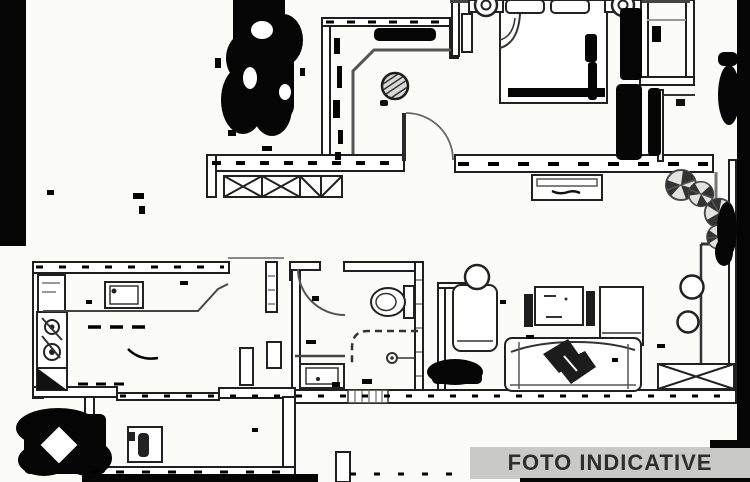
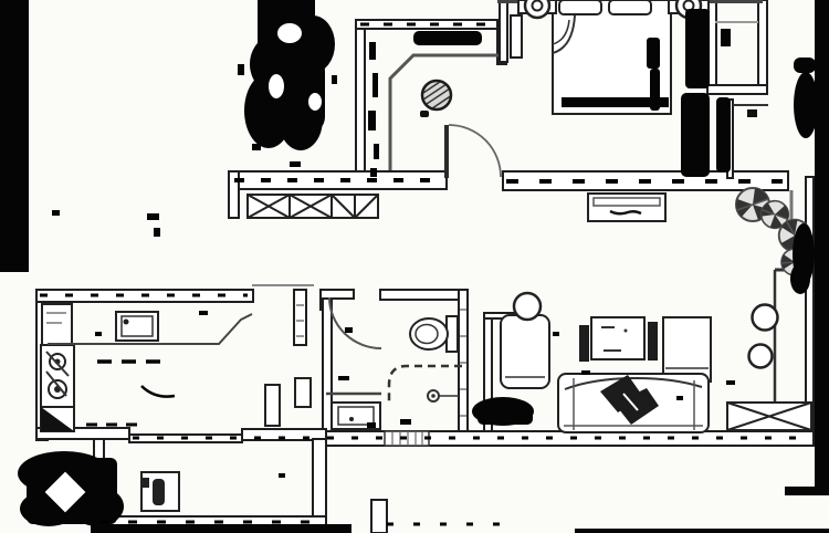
- FOTO INDICATIVE
